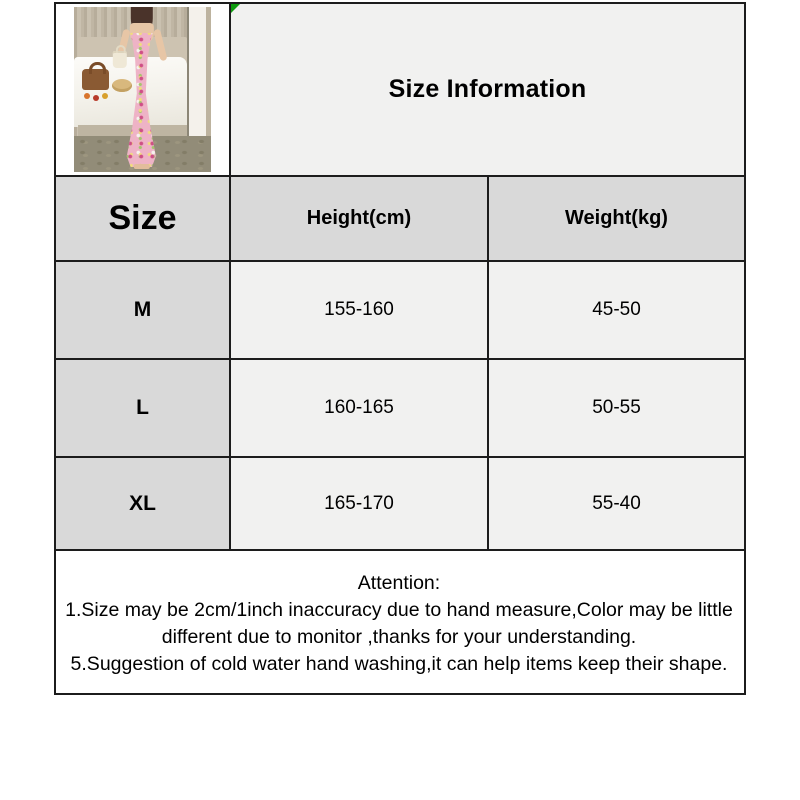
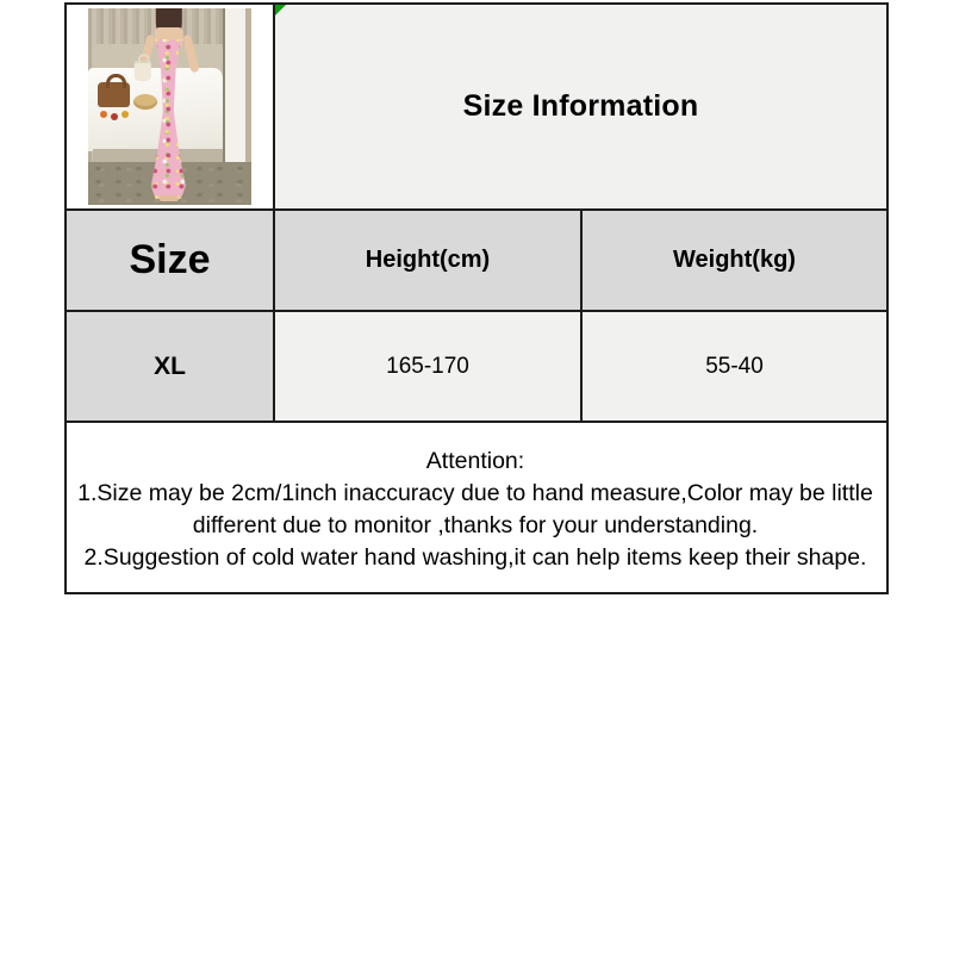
  	Size Information
  Size	Height(cm)	Weight(kg)
- M	155-160	45-50
- L	160-165	50-55
  XL	165-170	55-40
- Attention: 1.Size may be 2cm/1inch inaccuracy due to hand measure,Color may be little different due to monitor ,thanks for your understanding. 5.Suggestion of cold water hand washing,it can help items keep their shape.
+ Attention: 1.Size may be 2cm/1inch inaccuracy due to hand measure,Color may be little different due to monitor ,thanks for your understanding. 2.Suggestion of cold water hand washing,it can help items keep their shape.
